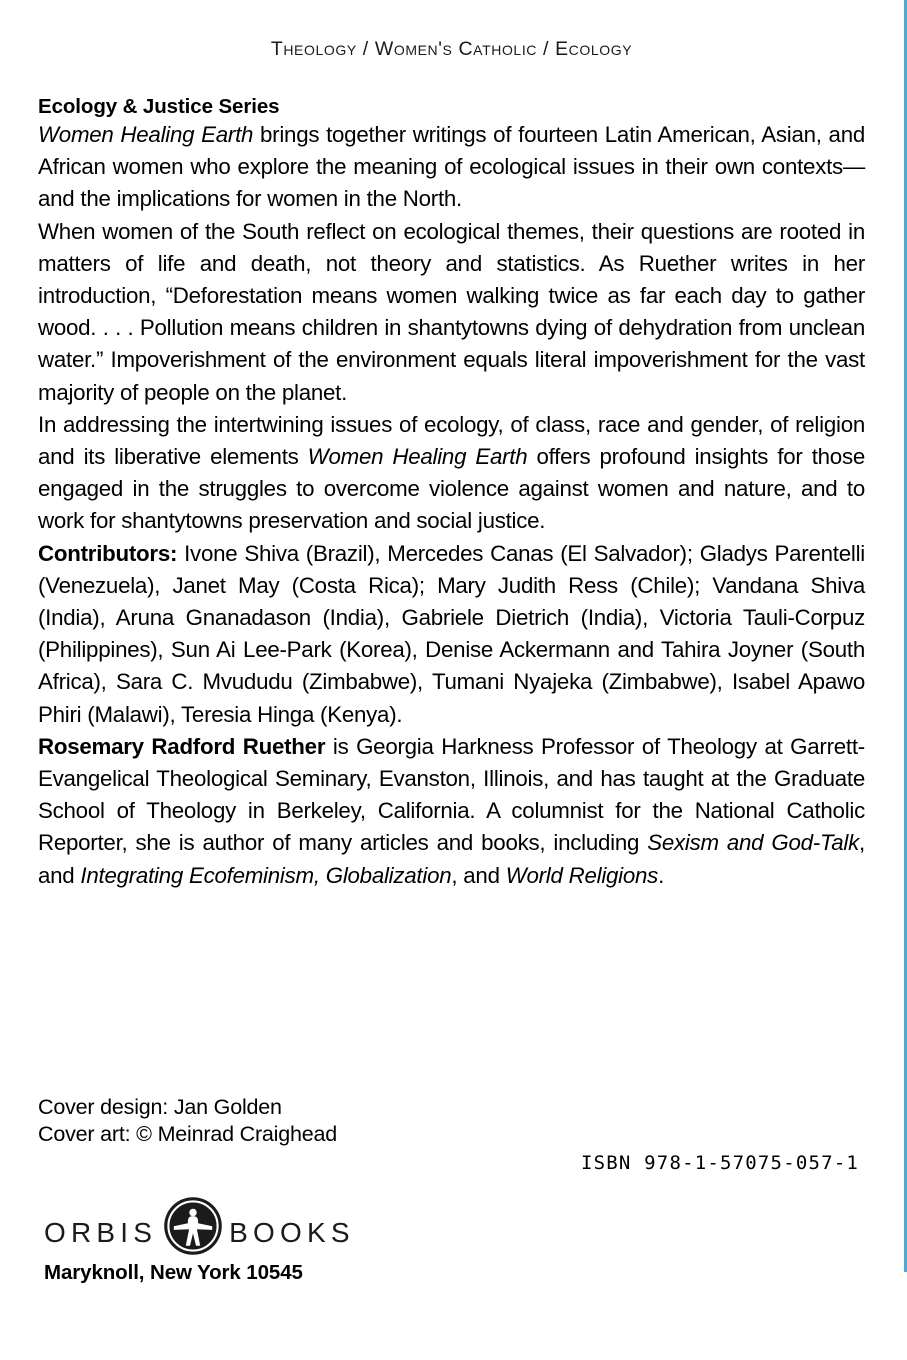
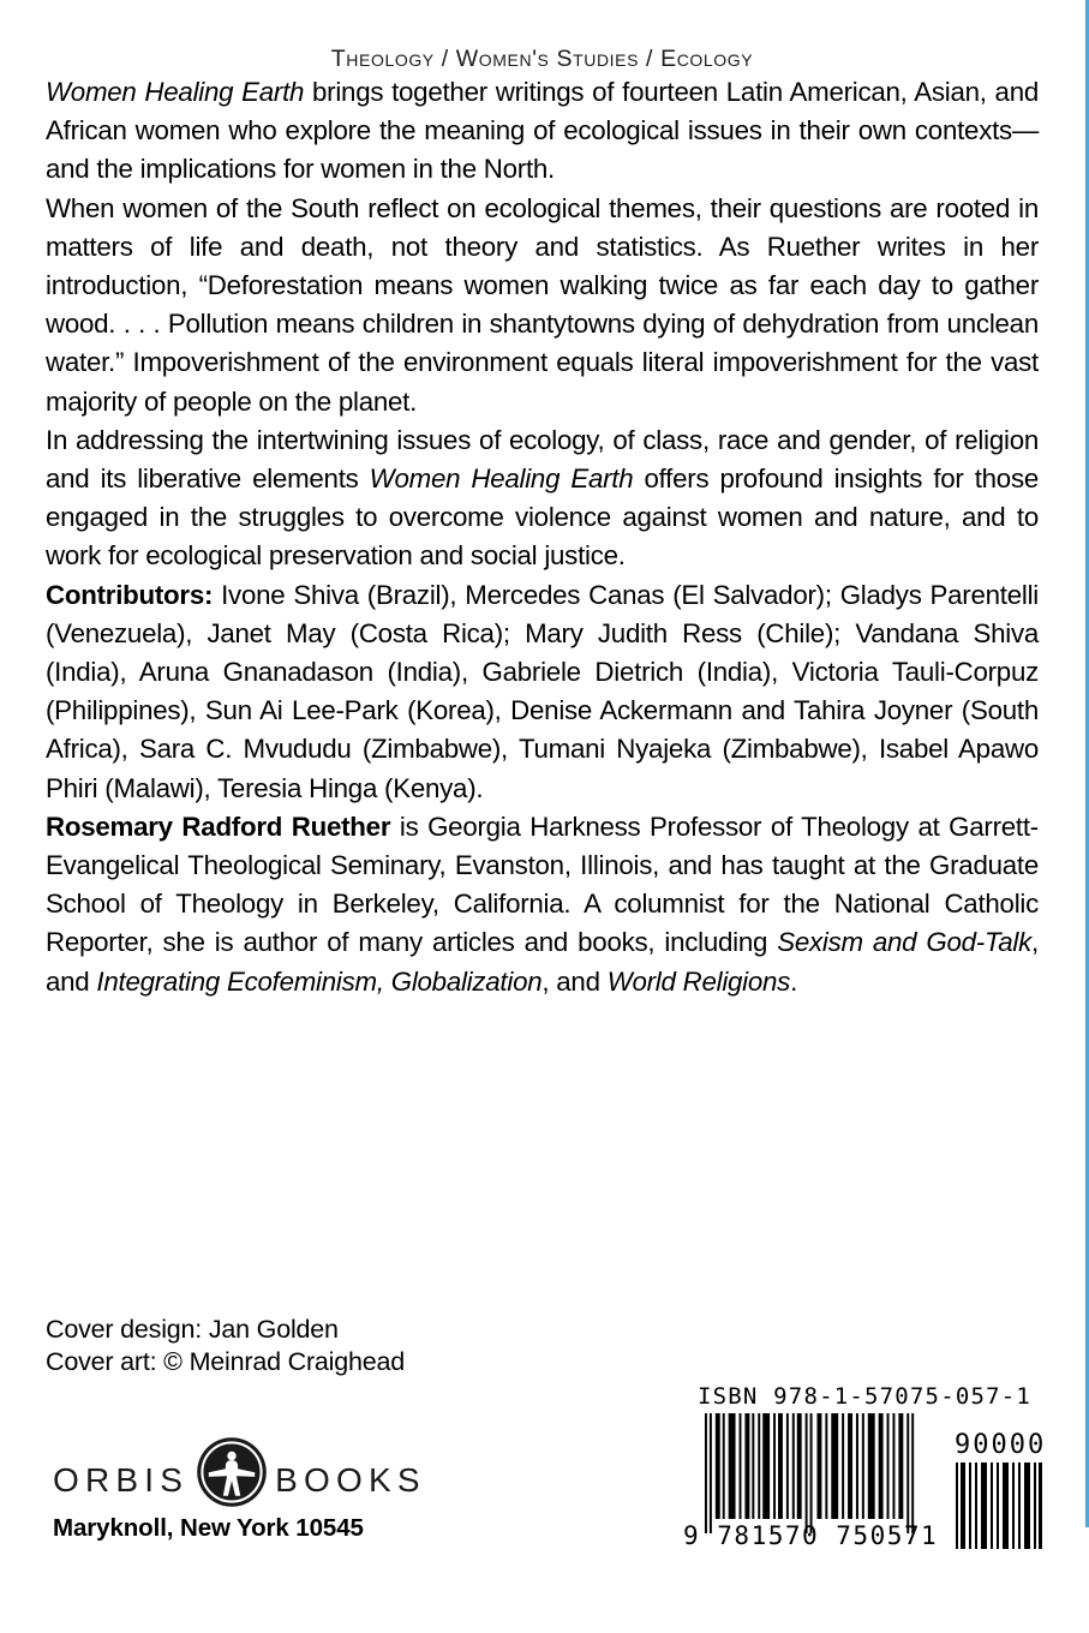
- Theology / Women's Catholic / Ecology
+ Theology / Women's Studies / Ecology
- Ecology & Justice Series
  Women Healing Earth brings together writings of fourteen Latin American, Asian, and African women who explore the meaning of ecological issues in their own contexts—and the implications for women in the North.
  When women of the South reflect on ecological themes, their questions are rooted in matters of life and death, not theory and statistics. As Ruether writes in her introduction, “Deforestation means women walking twice as far each day to gather wood. . . . Pollution means children in shantytowns dying of dehydration from unclean water.” Impoverishment of the environment equals literal impoverishment for the vast majority of people on the planet.
- In addressing the intertwining issues of ecology, of class, race and gender, of religion and its liberative elements Women Healing Earth offers profound insights for those engaged in the struggles to overcome violence against women and nature, and to work for shantytowns preservation and social justice.
+ In addressing the intertwining issues of ecology, of class, race and gender, of religion and its liberative elements Women Healing Earth offers profound insights for those engaged in the struggles to overcome violence against women and nature, and to work for ecological preservation and social justice.
  Contributors: Ivone Shiva (Brazil), Mercedes Canas (El Salvador); Gladys Parentelli (Venezuela), Janet May (Costa Rica); Mary Judith Ress (Chile); Vandana Shiva (India), Aruna Gnanadason (India), Gabriele Dietrich (India), Victoria Tauli-Corpuz (Philippines), Sun Ai Lee-Park (Korea), Denise Ackermann and Tahira Joyner (South Africa), Sara C. Mvududu (Zimbabwe), Tumani Nyajeka (Zimbabwe), Isabel Apawo Phiri (Malawi), Teresia Hinga (Kenya).
  Rosemary Radford Ruether is Georgia Harkness Professor of Theology at Garrett-Evangelical Theological Seminary, Evanston, Illinois, and has taught at the Graduate School of Theology in Berkeley, California. A columnist for the National Catholic Reporter, she is author of many articles and books, including Sexism and God-Talk, and Integrating Ecofeminism, Globalization, and World Religions.
  Cover design: Jan Golden
  Cover art: © Meinrad Craighead
  ORBIS
  BOOKS
  Maryknoll, New York 10545
  ISBN 978-1-57075-057-1
+ 90000
+ 9 781570 750571
